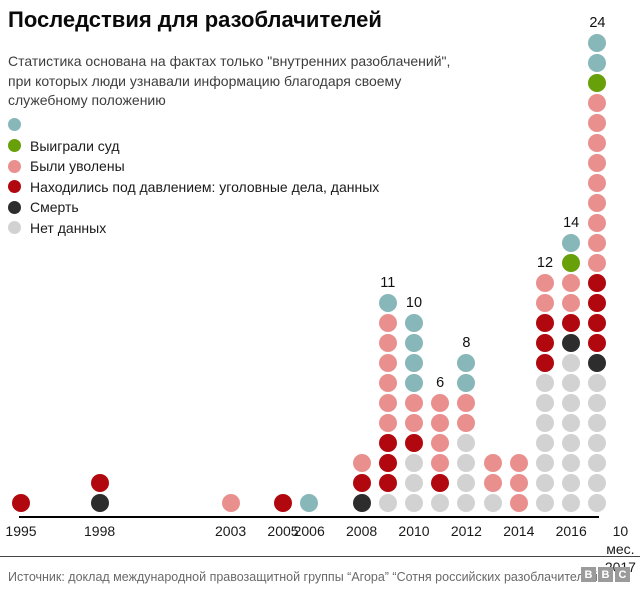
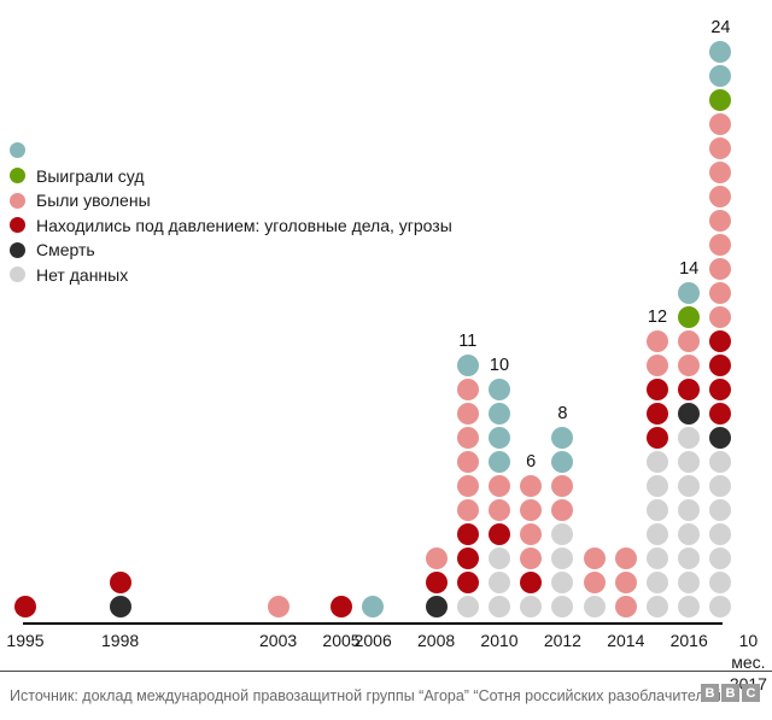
- Последствия для разоблачителей
- Статистика основана на фактах только "внутренних разоблачений",
- при которых люди узнавали информацию благодаря своему
- служебному положению
  Выиграли суд
  Были уволены
- Находились под давлением: уголовные дела, данных
+ Находились под давлением: уголовные дела, угрозы
  Смерть
  Нет данных
  1995
  1998
  2003
  2005
  2006
  2008
  11
  10
  2010
  6
  8
  2012
  2014
  12
  14
  2016
  24
  10 мес.
  Источник: доклад международной правозащитной группы “Агора” “Сотня российских разоблачите
  B
  B
  C
